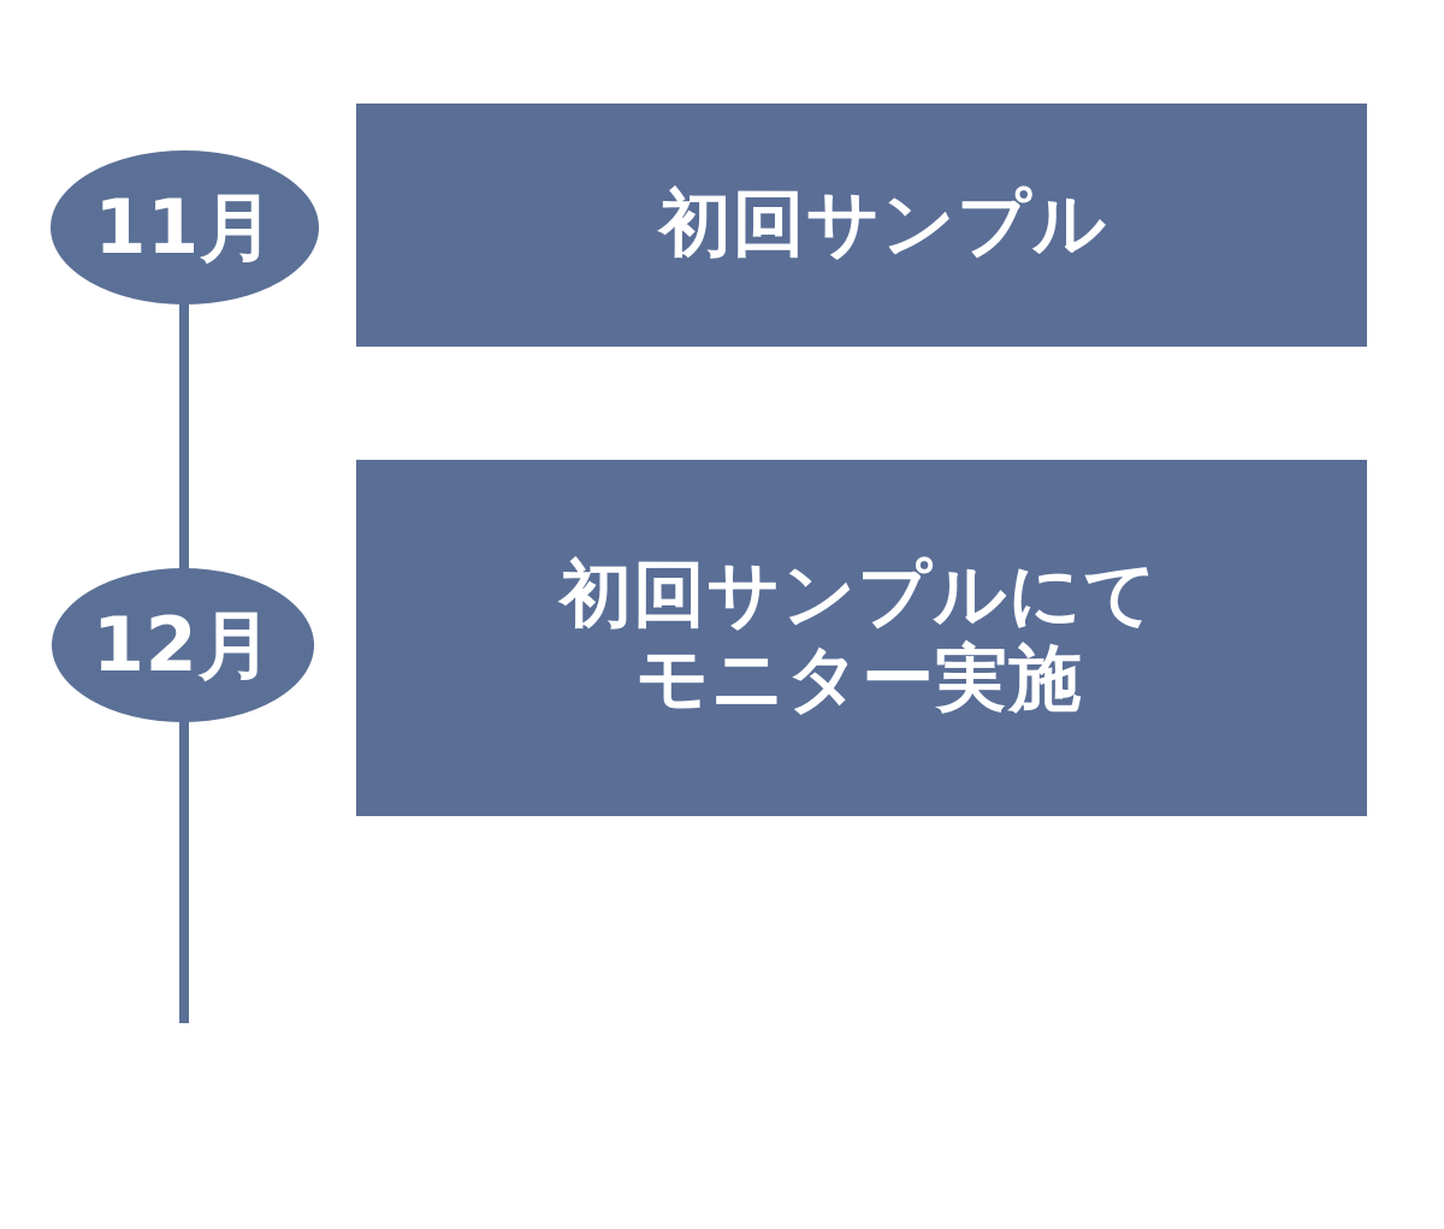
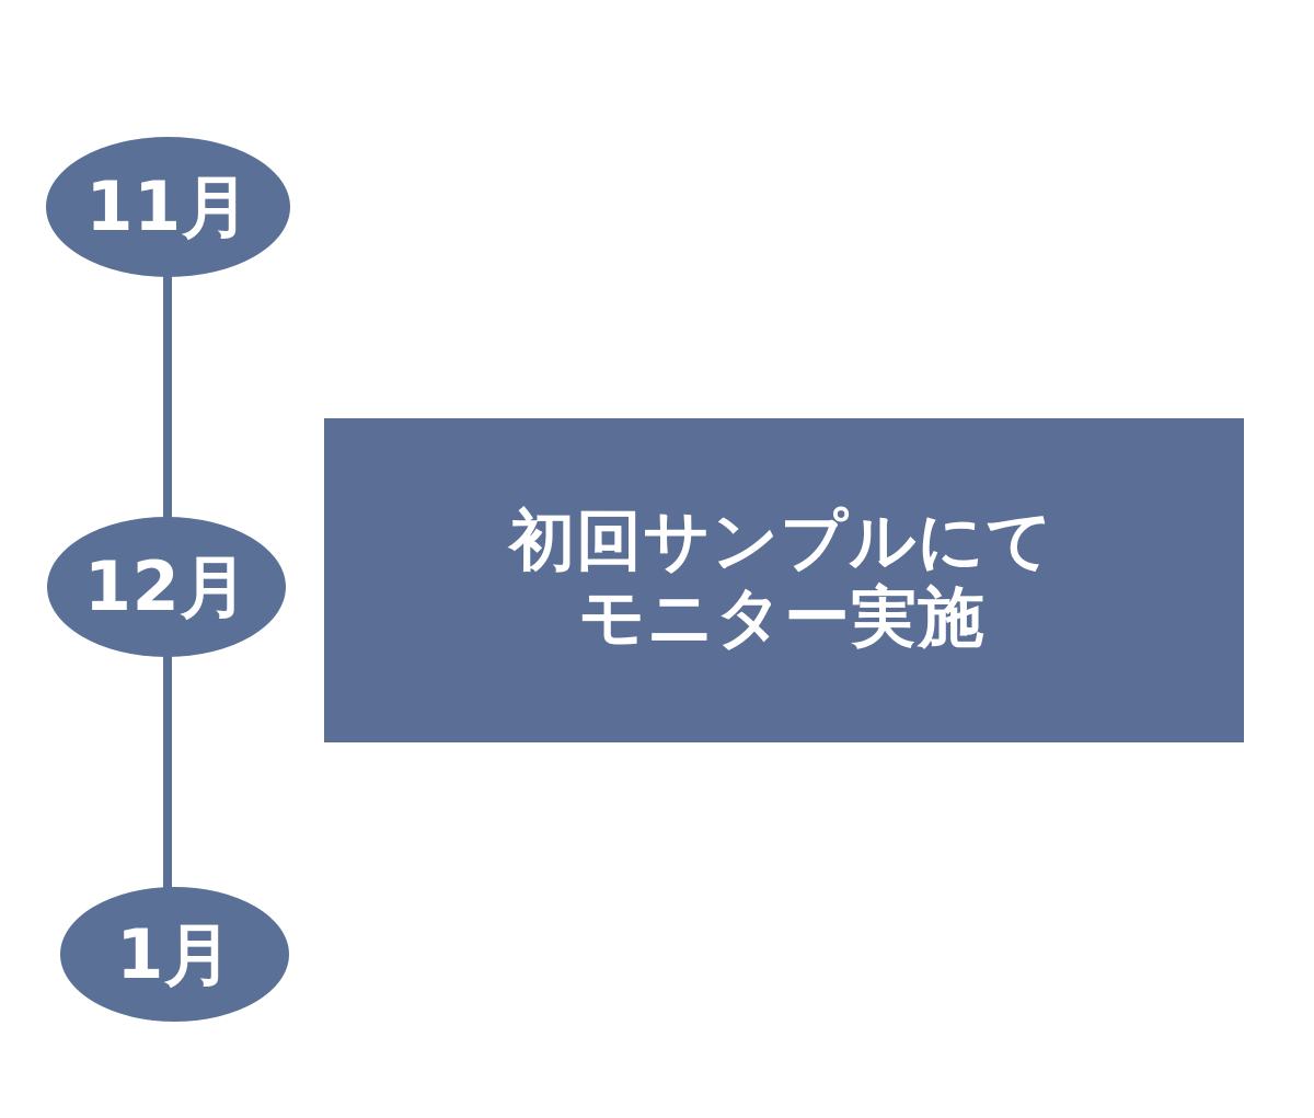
  11月
- 初回サンプル
  12月
  初回サンプルにて
  モニター実施
+ 1月
